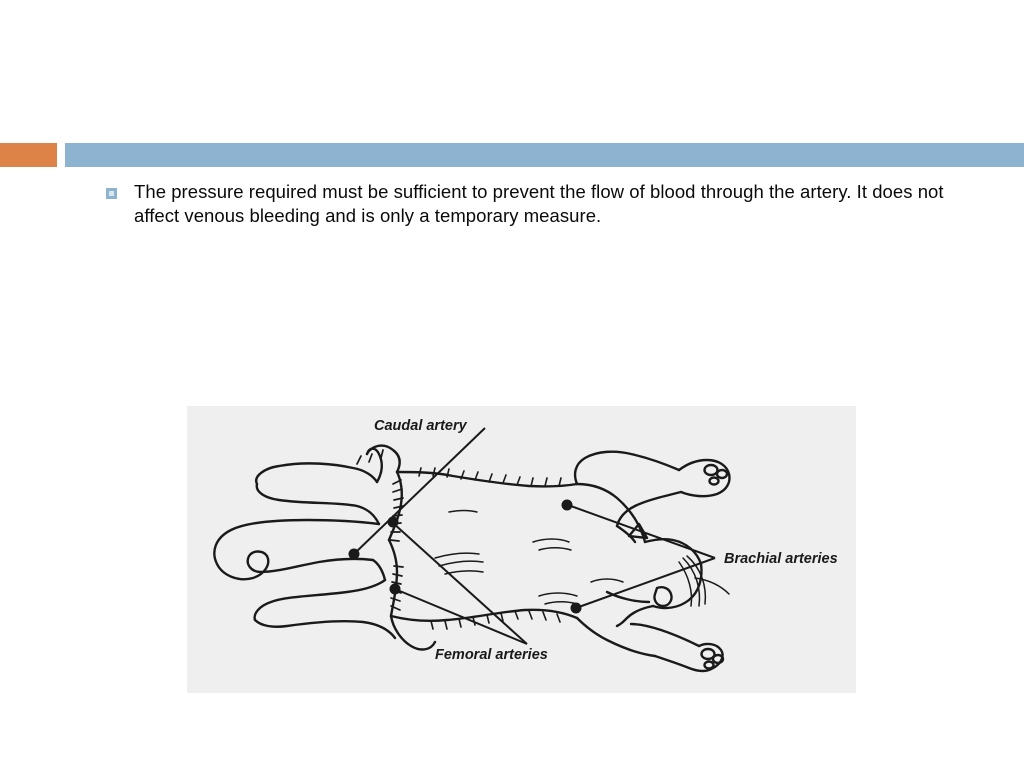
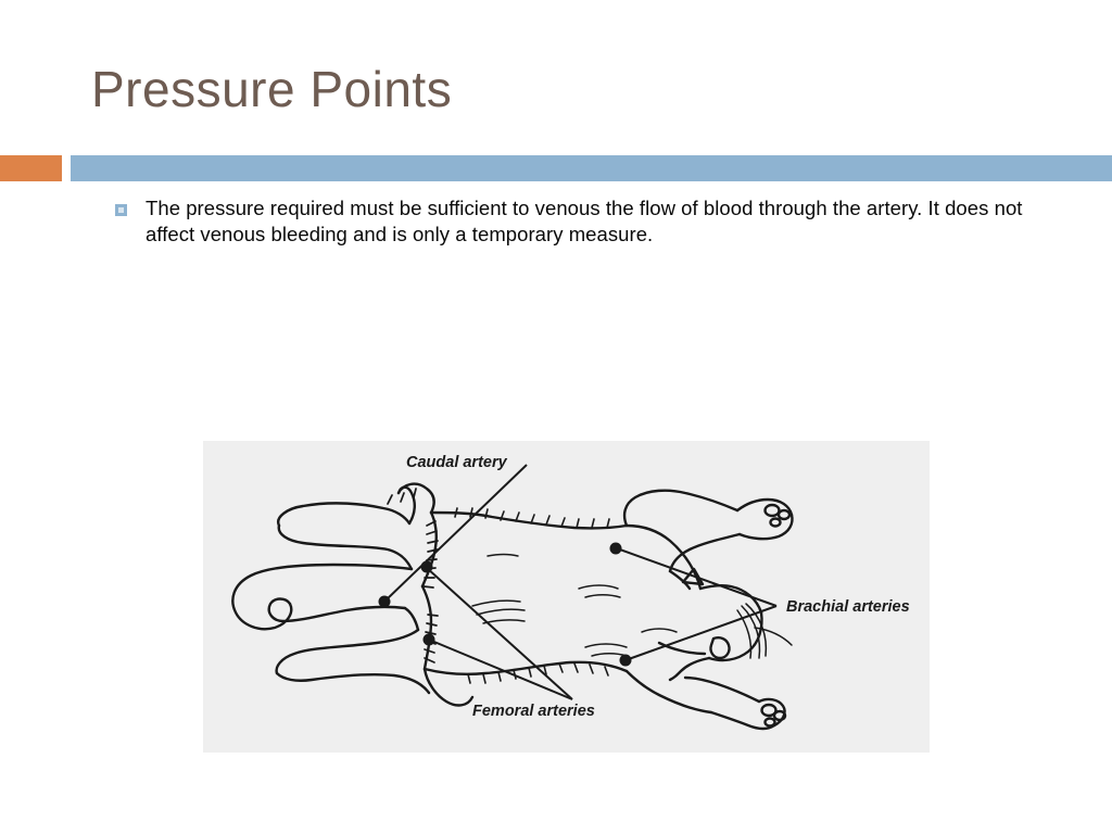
+ Pressure Points
- The pressure required must be sufficient to prevent the flow of blood through the artery. It does not affect venous bleeding and is only a temporary measure.
+ The pressure required must be sufficient to venous the flow of blood through the artery. It does not affect venous bleeding and is only a temporary measure.
  Caudal artery
  Brachial arteries
  Femoral arteries
